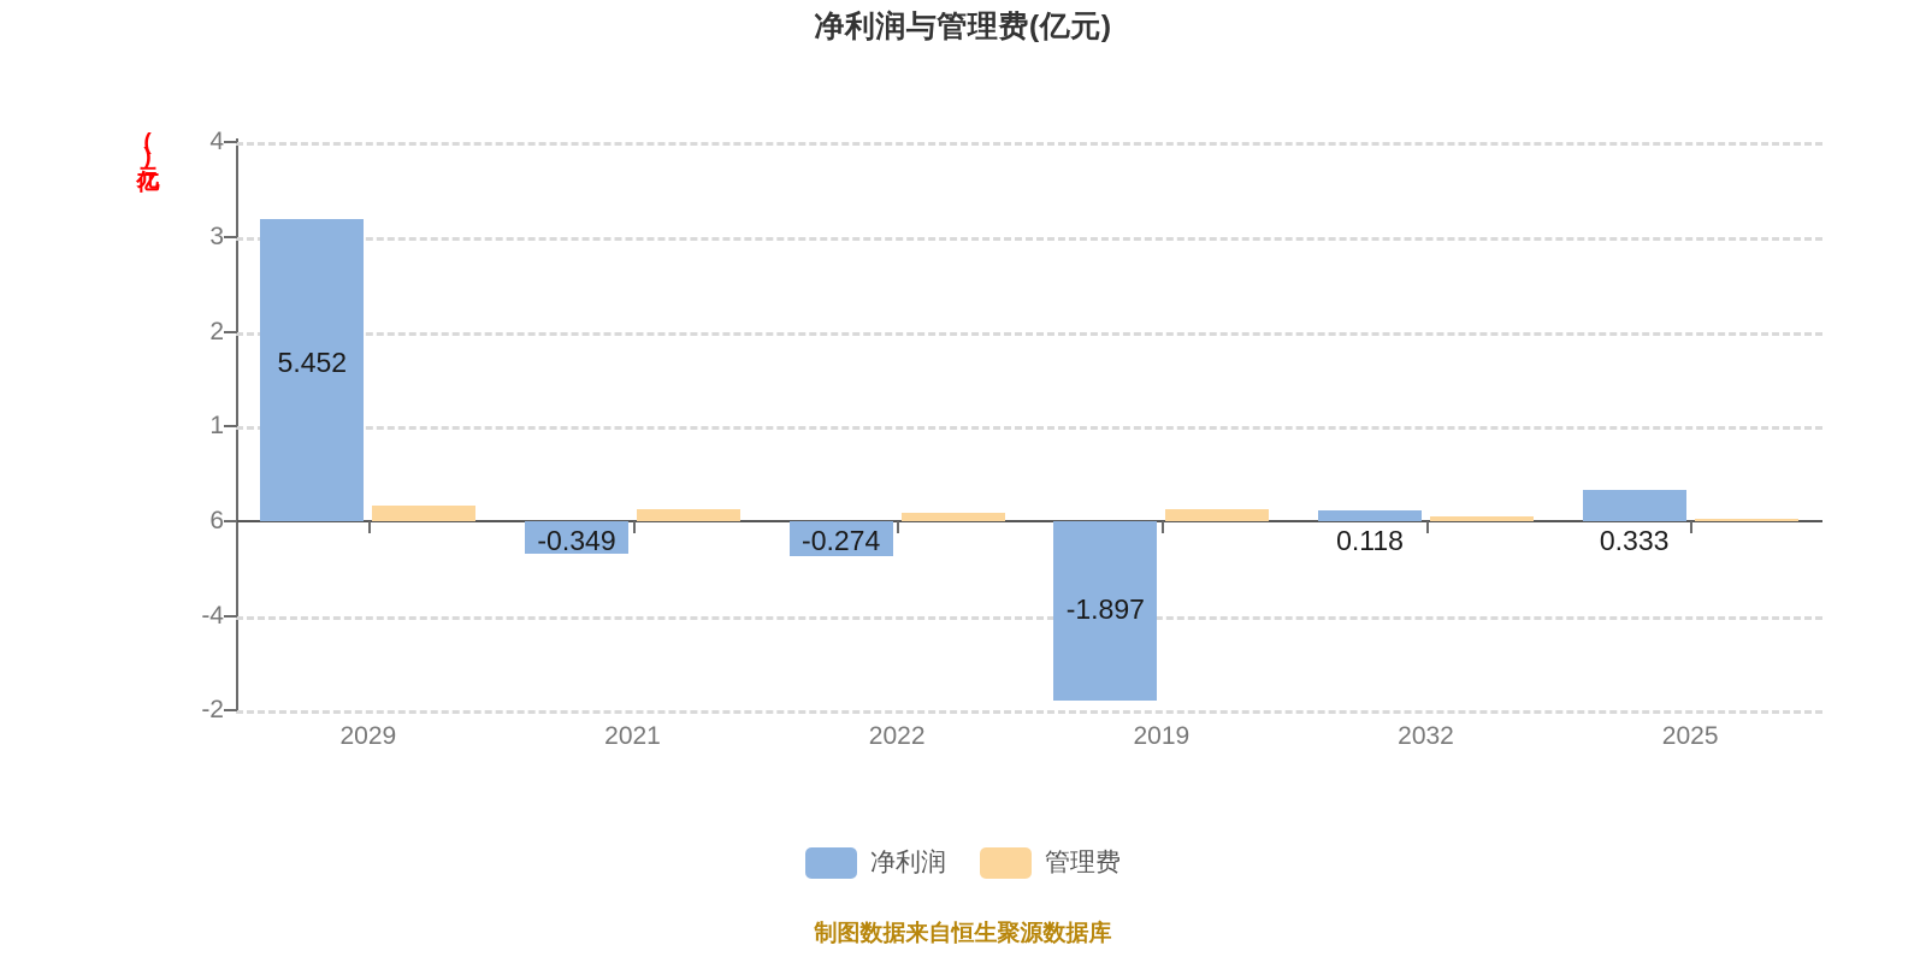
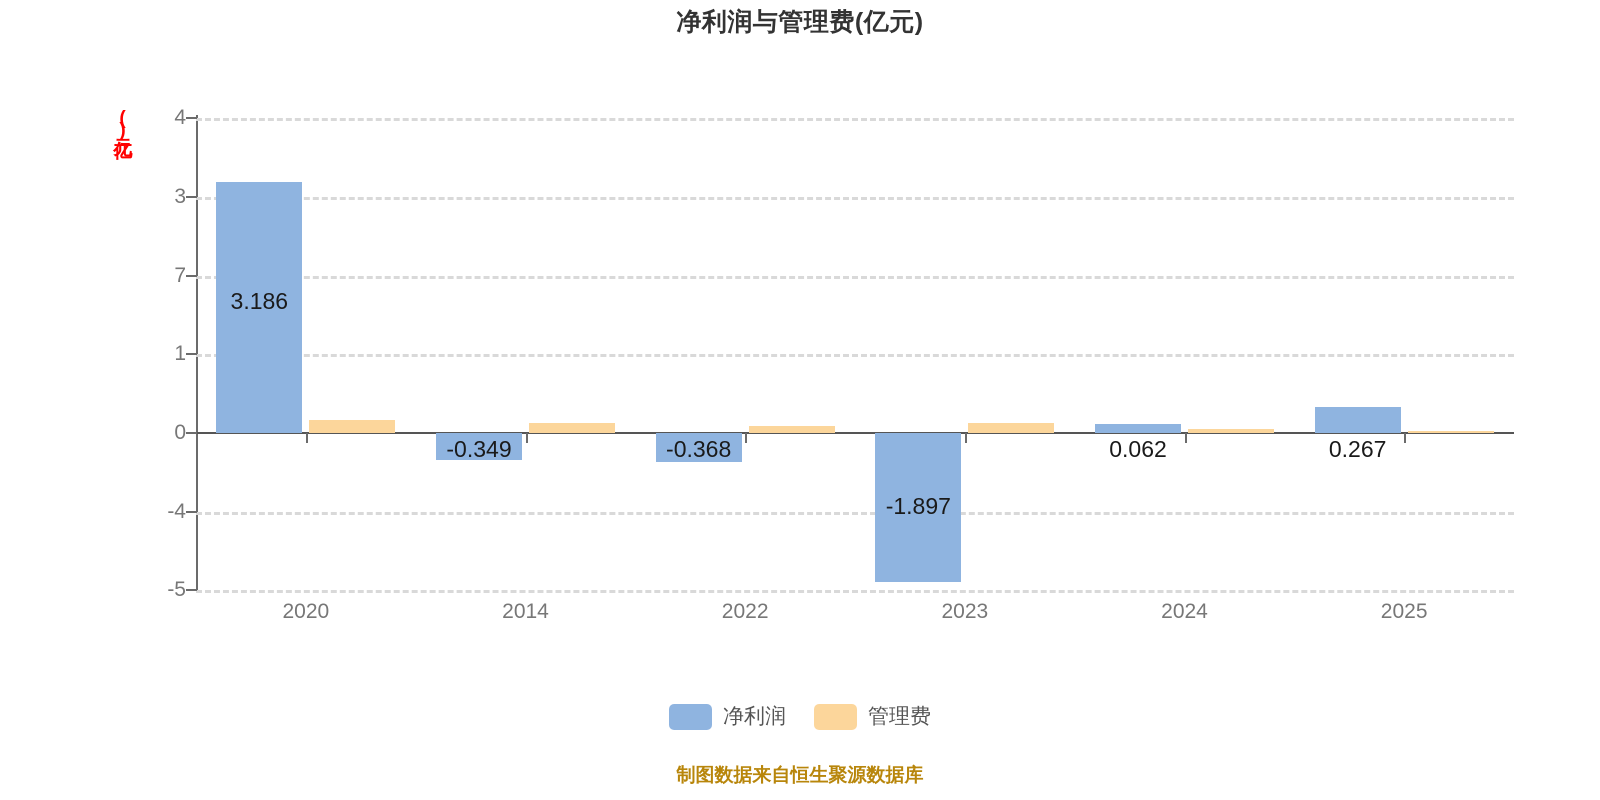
  净利润与管理费(亿元)
  净利润
  管理费
  制图数据来自恒生聚源数据库
  4
  3
- 2
+ 7
  1
- 6
+ 0
  -4
- -2
+ -5
- 2029
+ 2020
- 5.452
+ 3.186
- 2021
+ 2014
  -0.349
  2022
- -0.274
+ -0.368
- 2019
+ 2023
  -1.897
- 2032
+ 2024
- 0.118
+ 0.062
  2025
- 0.333
+ 0.267
